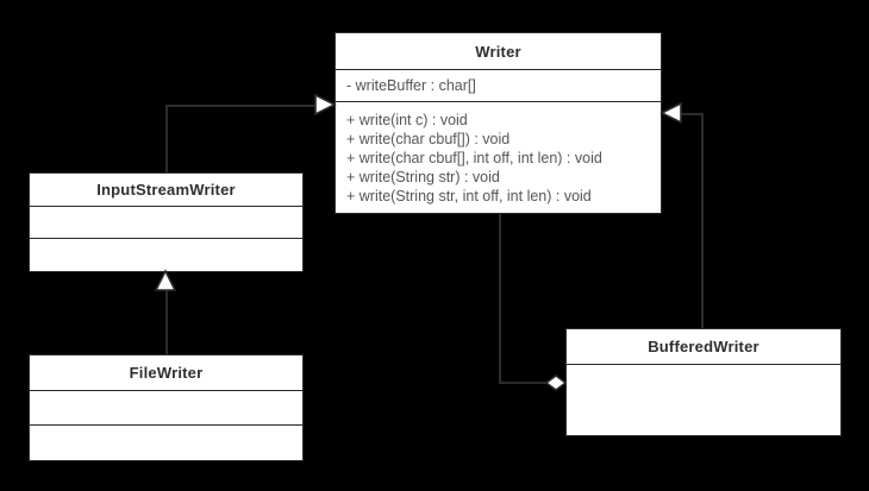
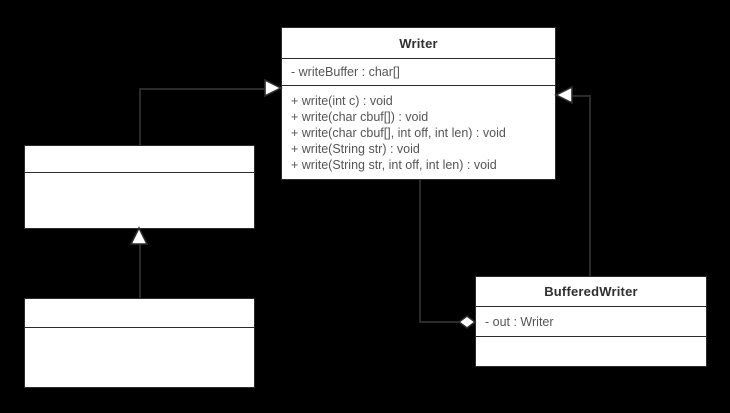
  Writer
  - writeBuffer : char[]
  + write(int c) : void
  + write(char cbuf[]) : void
  + write(char cbuf[], int off, int len) : void
  + write(String str) : void
  + write(String str, int off, int len) : void
- InputStreamWriter
- FileWriter
  BufferedWriter
+ - out : Writer
